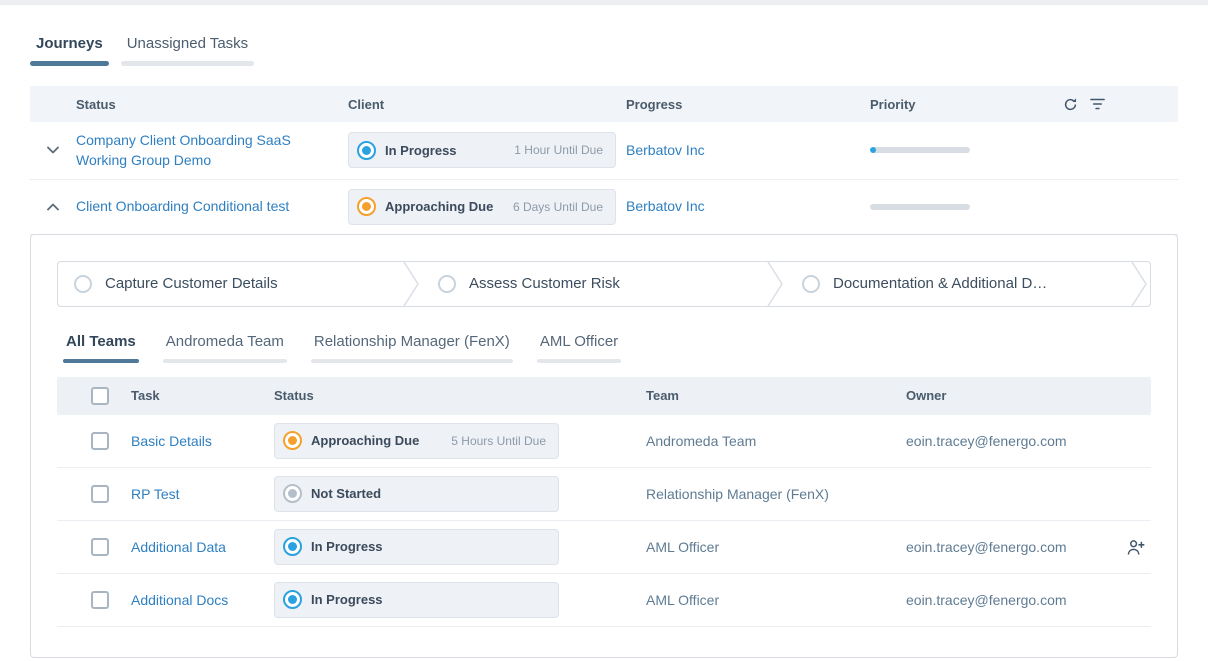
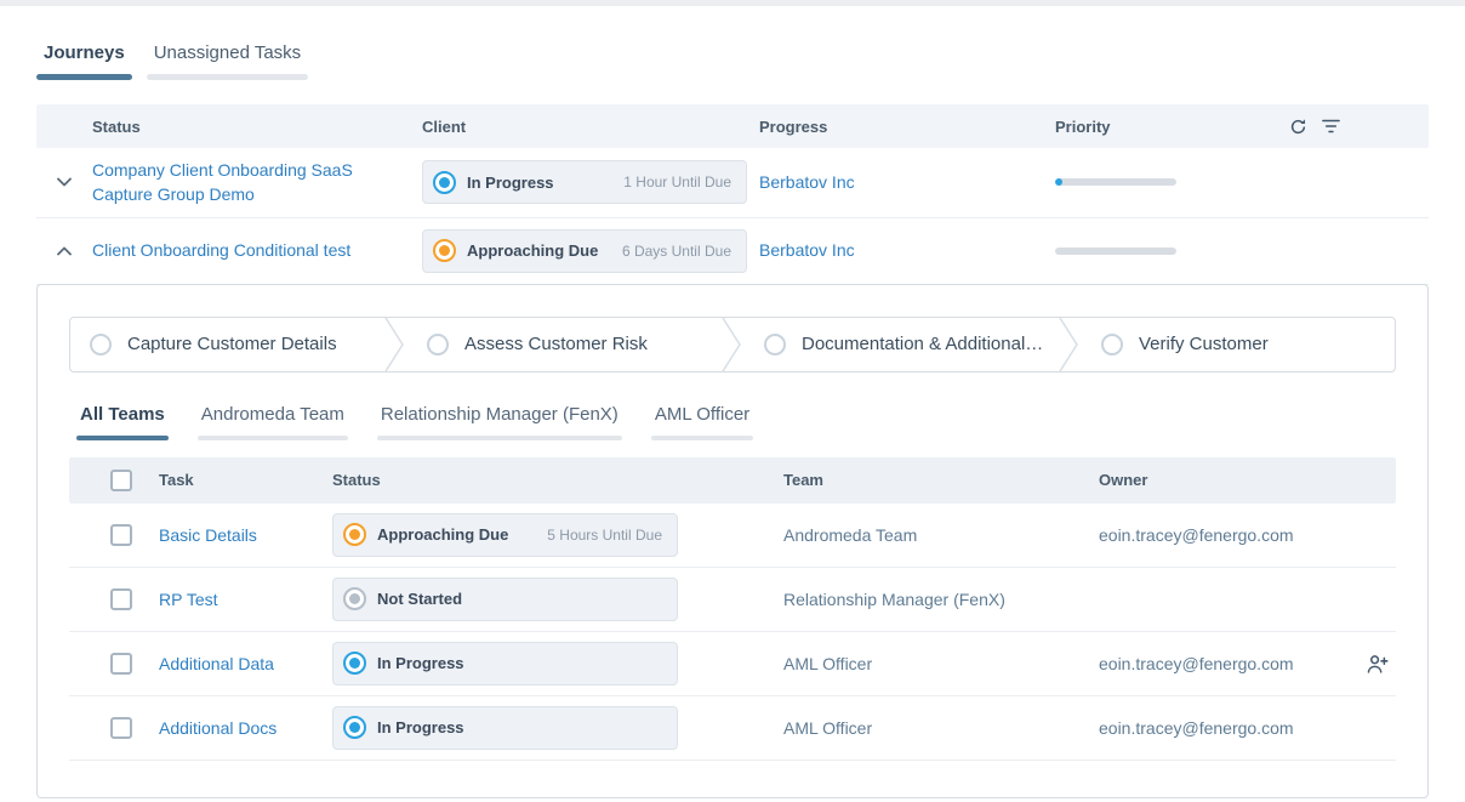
  Journeys
  Unassigned Tasks
  Status
  Client
  Progress
  Priority
- Company Client Onboarding SaaS Working Group Demo
+ Company Client Onboarding SaaS Capture Group Demo
  In Progress
  1 Hour Until Due
  Berbatov Inc
  Client Onboarding Conditional test
  Approaching Due
  6 Days Until Due
  Berbatov Inc
  Capture Customer Details
  Assess Customer Risk
  Documentation & Additional D…
+ Verify Customer
  All Teams
  Andromeda Team
  Relationship Manager (FenX)
  AML Officer
  Task
  Status
  Team
  Owner
  Basic Details
  Approaching Due
  5 Hours Until Due
  Andromeda Team
  eoin.tracey@fenergo.com
  RP Test
  Not Started
  Relationship Manager (FenX)
  Additional Data
  In Progress
  AML Officer
  eoin.tracey@fenergo.com
  Additional Docs
  In Progress
  AML Officer
  eoin.tracey@fenergo.com
